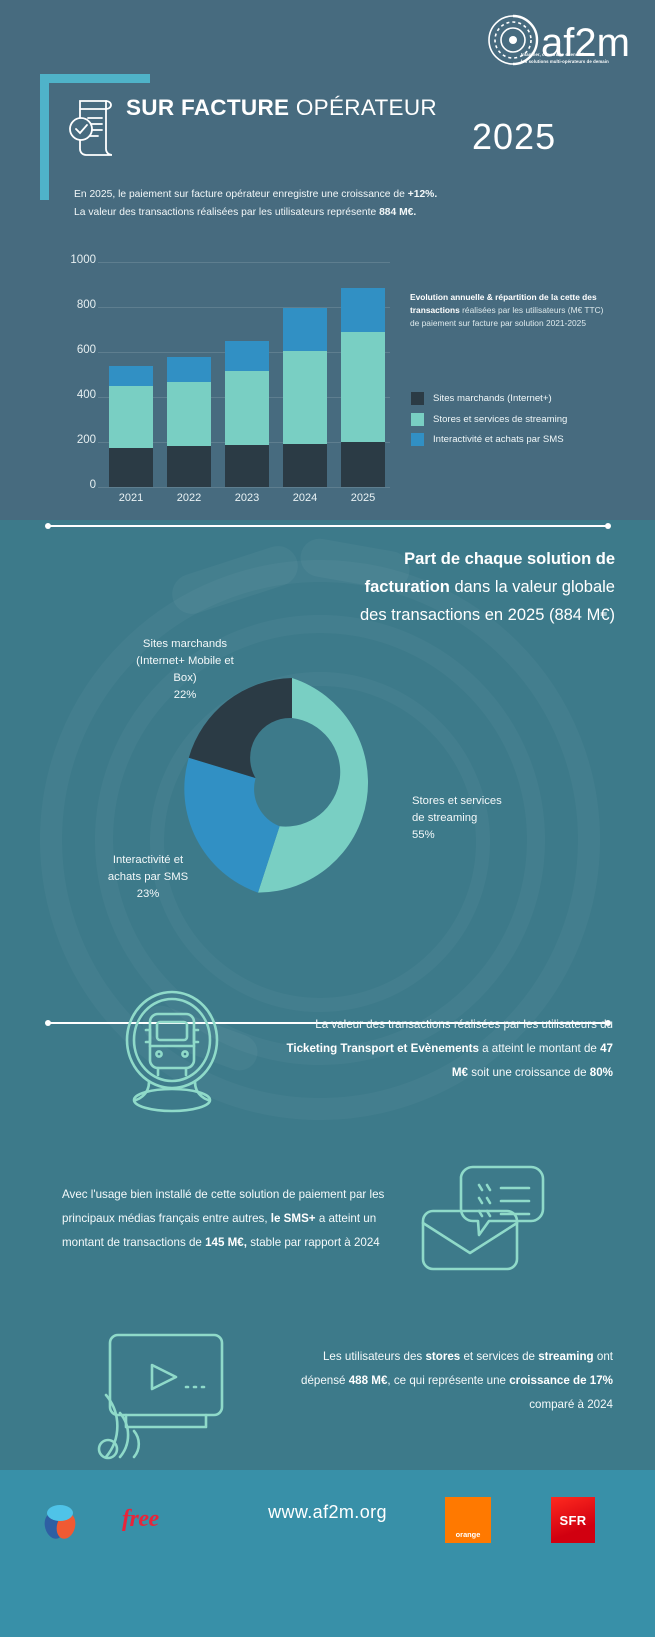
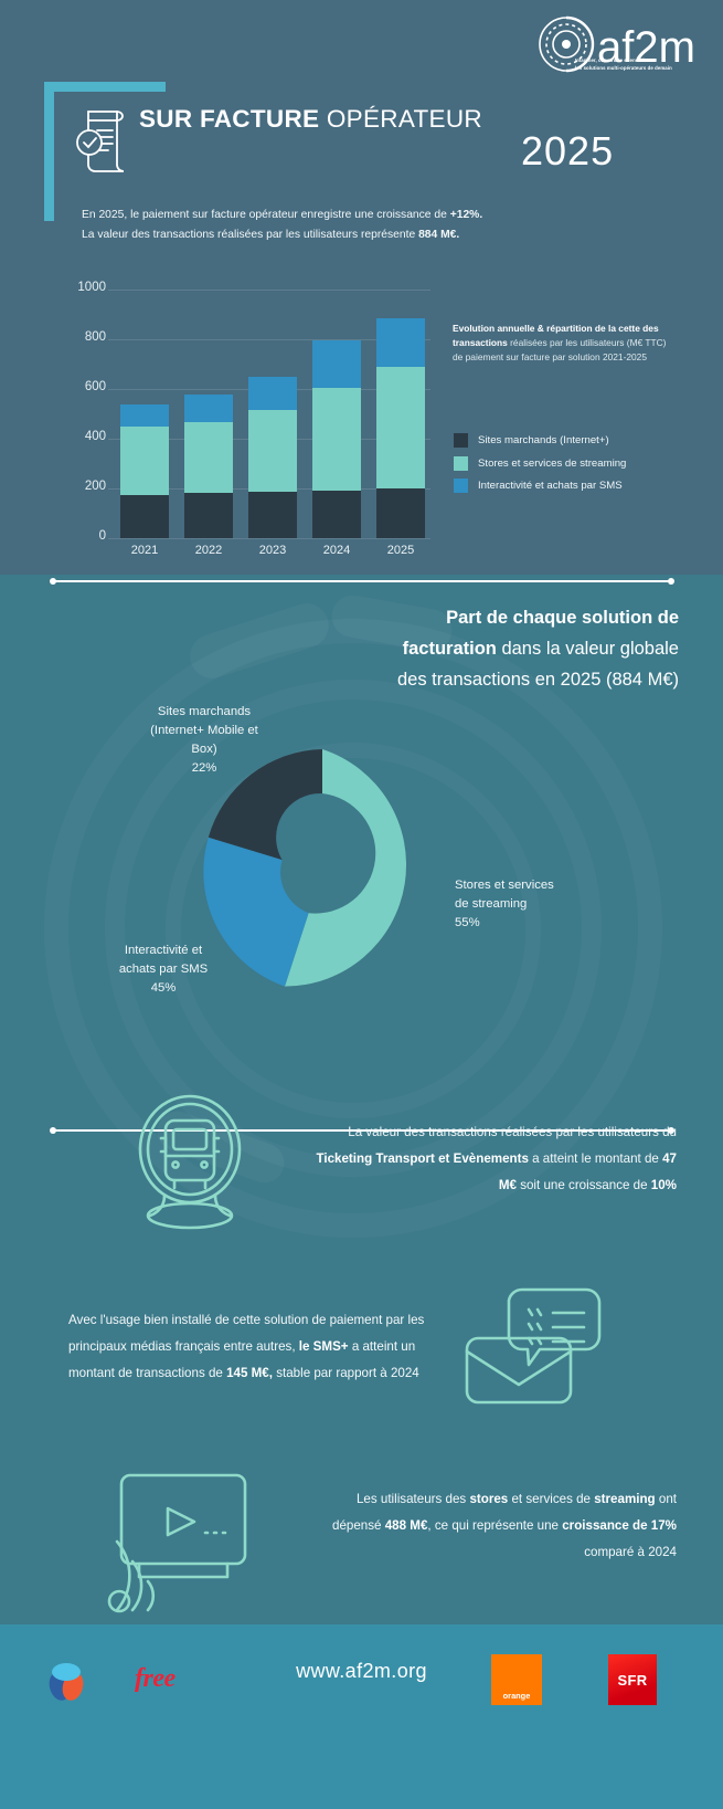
  af2m
  SUR FACTURE OPÉRATEUR
  2025
  En 2025, le paiement sur facture opérateur enregistre une croissance de +12%.
  La valeur des transactions réalisées par les utilisateurs représente 884 M€.
  0
  200
  400
  600
  800
  1000
  2021
  2022
  2023
  2024
  2025
  Evolution annuelle & répartition de la cette des transactions réalisées par les utilisateurs (M€ TTC) de paiement sur facture par solution 2021-2025
  Sites marchands (Internet+)
  Stores et services de streaming
  Interactivité et achats par SMS
  Part de chaque solution de facturation dans la valeur globale des transactions en 2025 (884 M€)
  Sites marchands
  (Internet+ Mobile et
  Box)
  22%
  Interactivité et
  achats par SMS
- 23%
+ 45%
  Stores et services
  de streaming
  55%
- La valeur des transactions réalisées par les utilisateurs du Ticketing Transport et Evènements a atteint le montant de 47 M€ soit une croissance de 80%
+ La valeur des transactions réalisées par les utilisateurs du Ticketing Transport et Evènements a atteint le montant de 47 M€ soit une croissance de 10%
  Avec l'usage bien installé de cette solution de paiement par les principaux médias français entre autres, le SMS+ a atteint un montant de transactions de 145 M€, stable par rapport à 2024
  Les utilisateurs des stores et services de streaming ont dépensé 488 M€, ce qui représente une croissance de 17% comparé à 2024
  free
  www.af2m.org
  orange
  SFR
